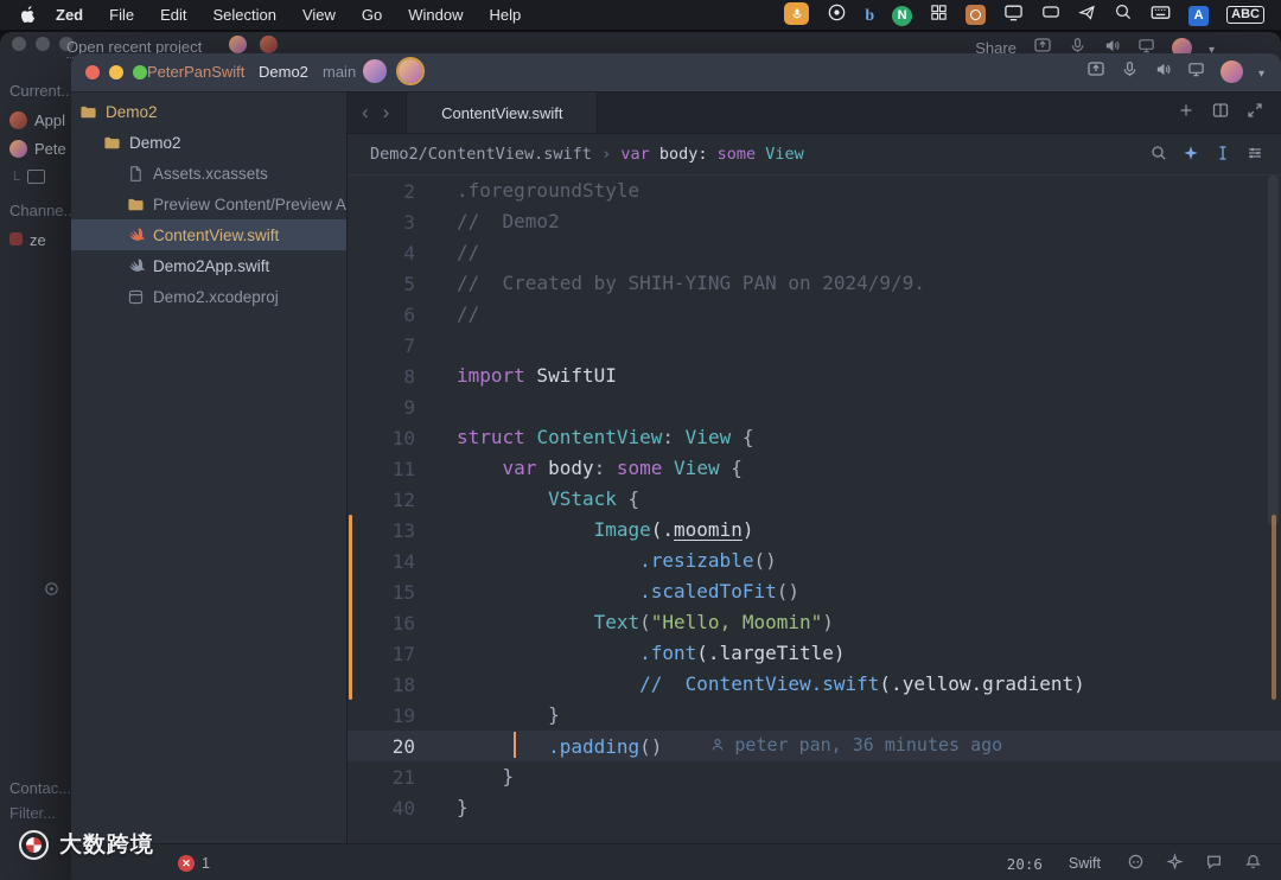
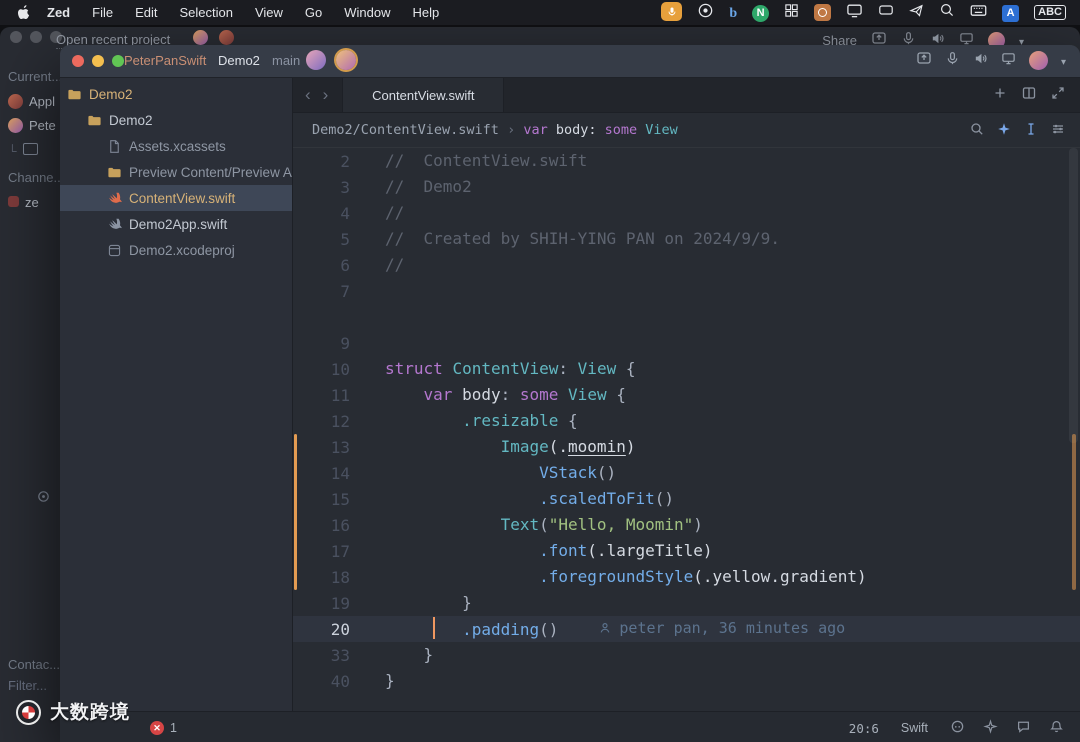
  Zed File Edit Selection View Go Window Help
  b
  N
  A
  ABC
  Open recent project
  Share
  ▾
  Current..
  Appl
  Pete
  └
  Channe..
  ze
  Contac...
  Filter...
  PeterPanSwift
  Demo2
  main
  ▾
  Demo2
  Demo2
  Assets.xcassets
  Preview Content/Preview A
  ContentView.swift
  Demo2App.swift
  Demo2.xcodeproj
  ‹
  ›
  ContentView.swift
  Demo2/ContentView.swift
  ›
  var
  body:
  some
  View
  2
- .foregroundStyle
+ // ContentView.swift
  3
  // Demo2
  4
  //
  5
  // Created by SHIH-YING PAN on 2024/9/9.
  6
  //
  7
- 8
- import SwiftUI
  9
  10
  struct ContentView: View {
  11
  var body: some View {
  12
- VStack {
+ .resizable {
  13
  Image(.moomin)
  14
- .resizable()
+ VStack()
  15
  .scaledToFit()
  16
  Text("Hello, Moomin")
  17
  .font(.largeTitle)
  18
- // ContentView.swift(.yellow.gradient)
+ .foregroundStyle(.yellow.gradient)
  19
  }
  20
  .padding()
  peter pan, 36 minutes ago
- 21
+ 33
  }
  40
  }
  ✕
  1
  20:6
  Swift
  大数跨境
